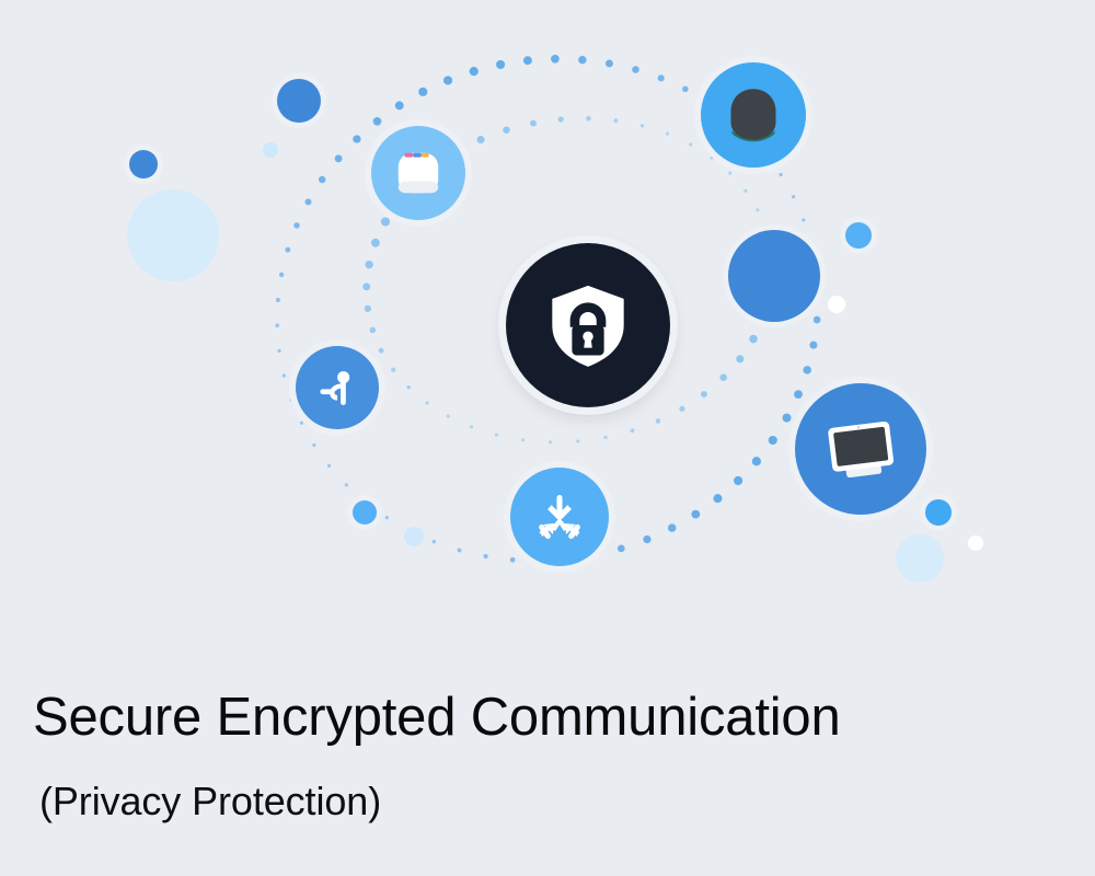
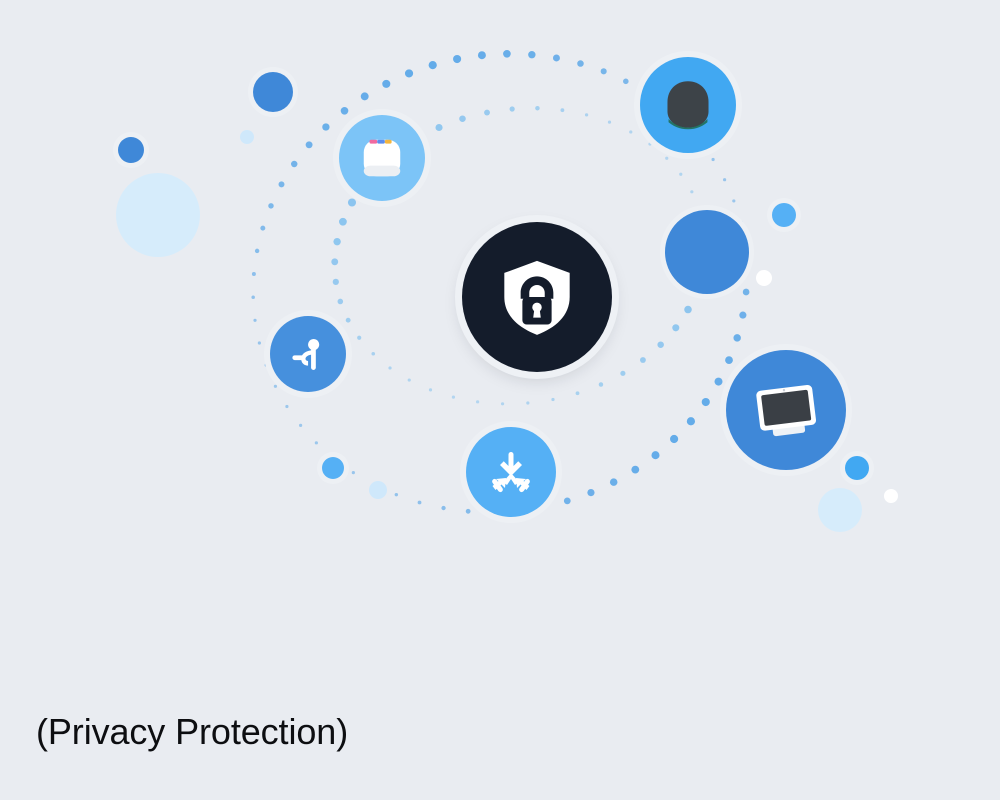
- Secure Encrypted Communication
  (Privacy Protection)
